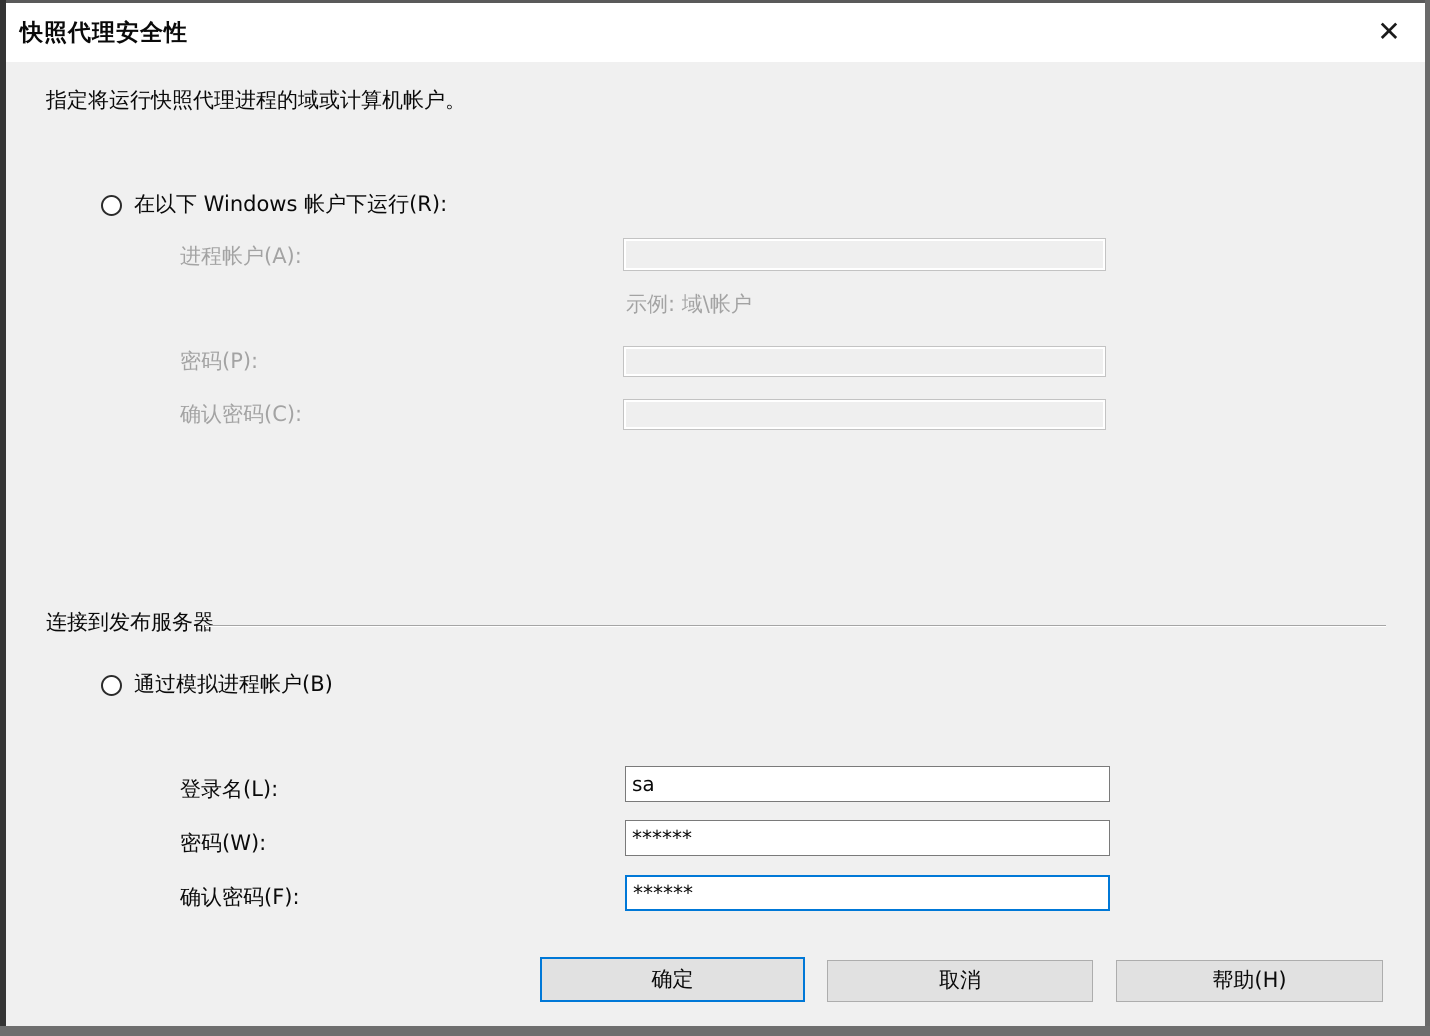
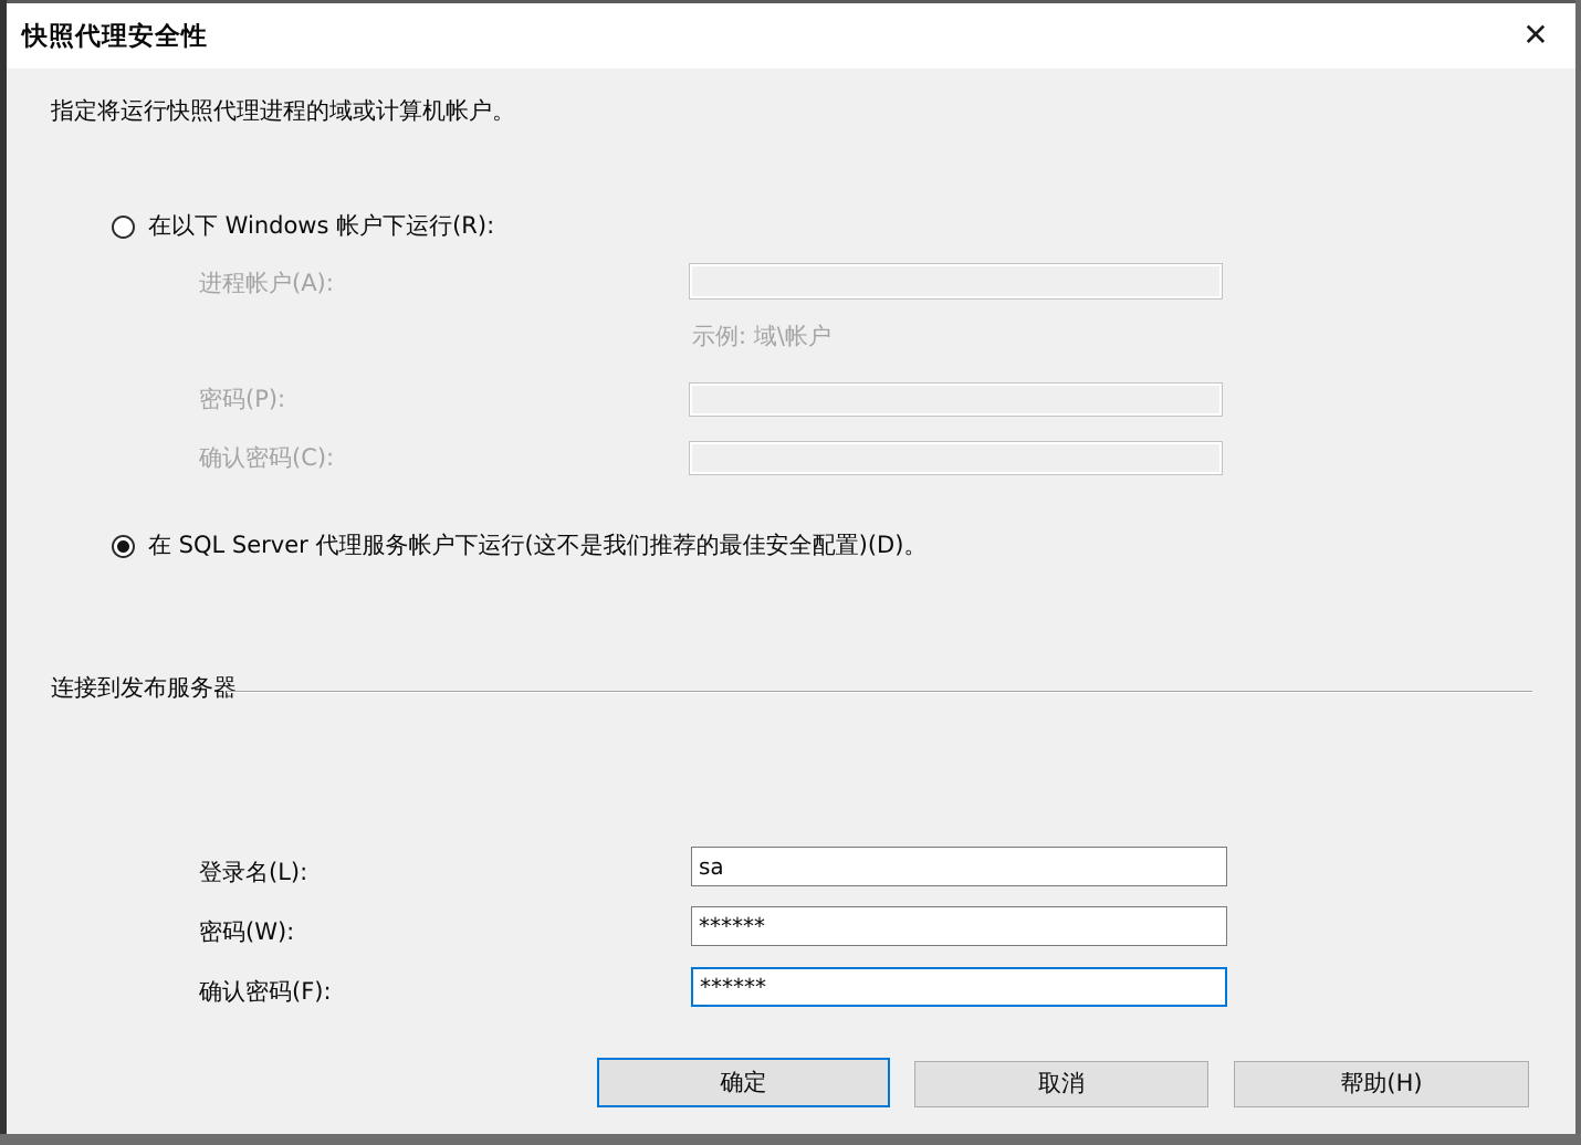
  快照代理安全性
  ✕
  指定将运行快照代理进程的域或计算机帐户。
  在以下 Windows 帐户下运行(R):
  进程帐户(A):
  示例: 域\帐户
  密码(P):
  确认密码(C):
+ 在 SQL Server 代理服务帐户下运行(这不是我们推荐的最佳安全配置)(D)。
  连接到发布服务器
- 通过模拟进程帐户(B)
  登录名(L):
  sa
  密码(W):
  ******
  确认密码(F):
  ******
  确定
  取消
  帮助(H)
